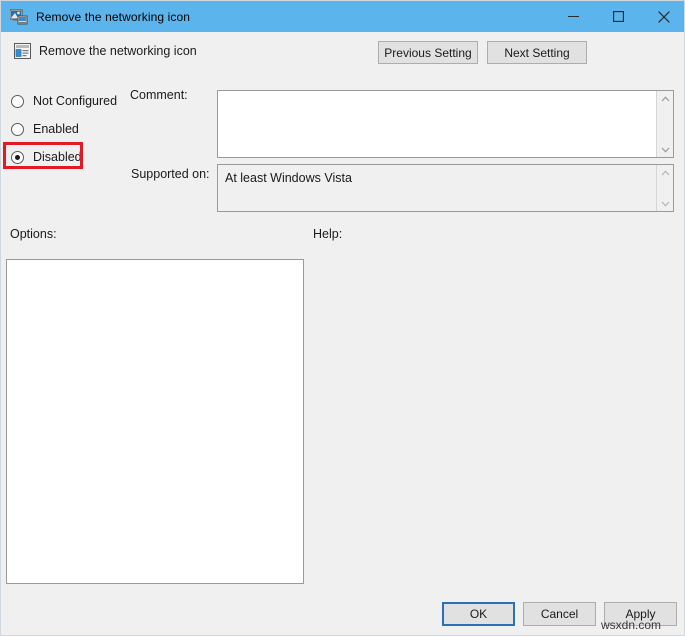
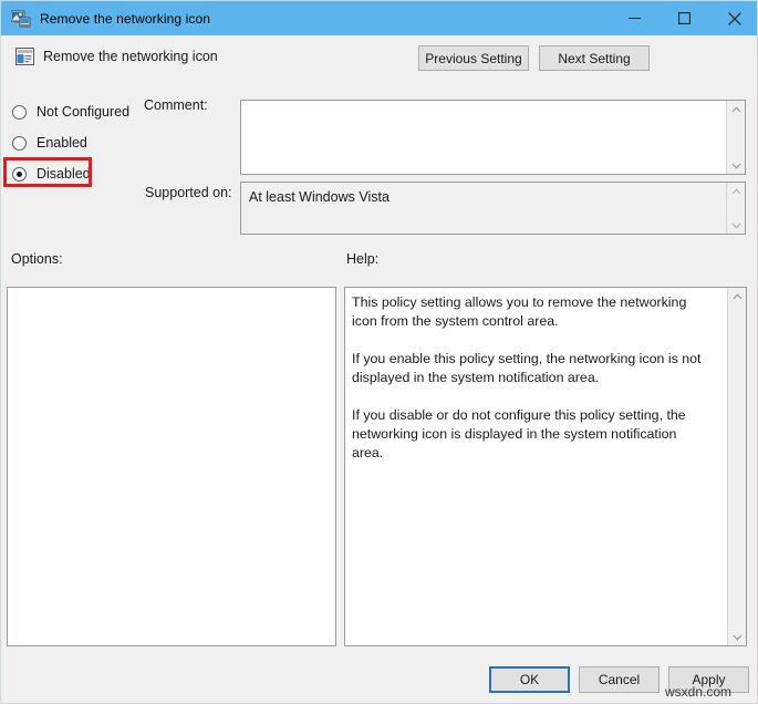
  Remove the networking icon
  Remove the networking icon
  Previous Setting
  Next Setting
  Not Configured
  Enabled
  Disabled
  Comment:
  Supported on:
  At least Windows Vista
  Options:
  Help:
+ This policy setting allows you to remove the networking icon from the system control area.
+ If you enable this policy setting, the networking icon is not displayed in the system notification area.
+ If you disable or do not configure this policy setting, the networking icon is displayed in the system notification area.
  OK
  Cancel
  Apply
  wsxdn.com
